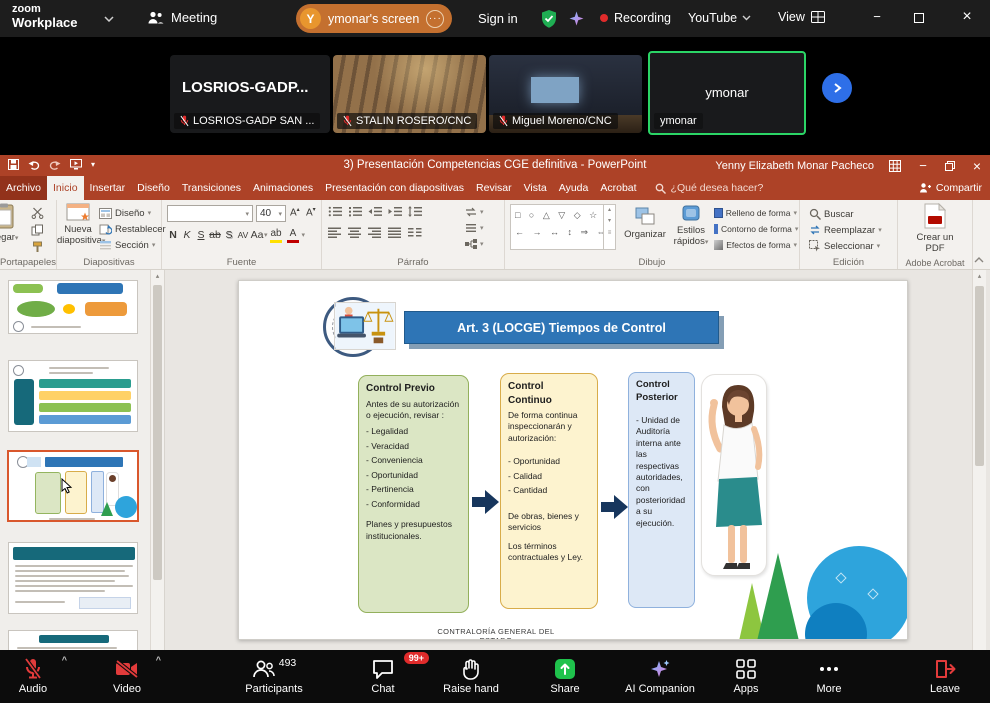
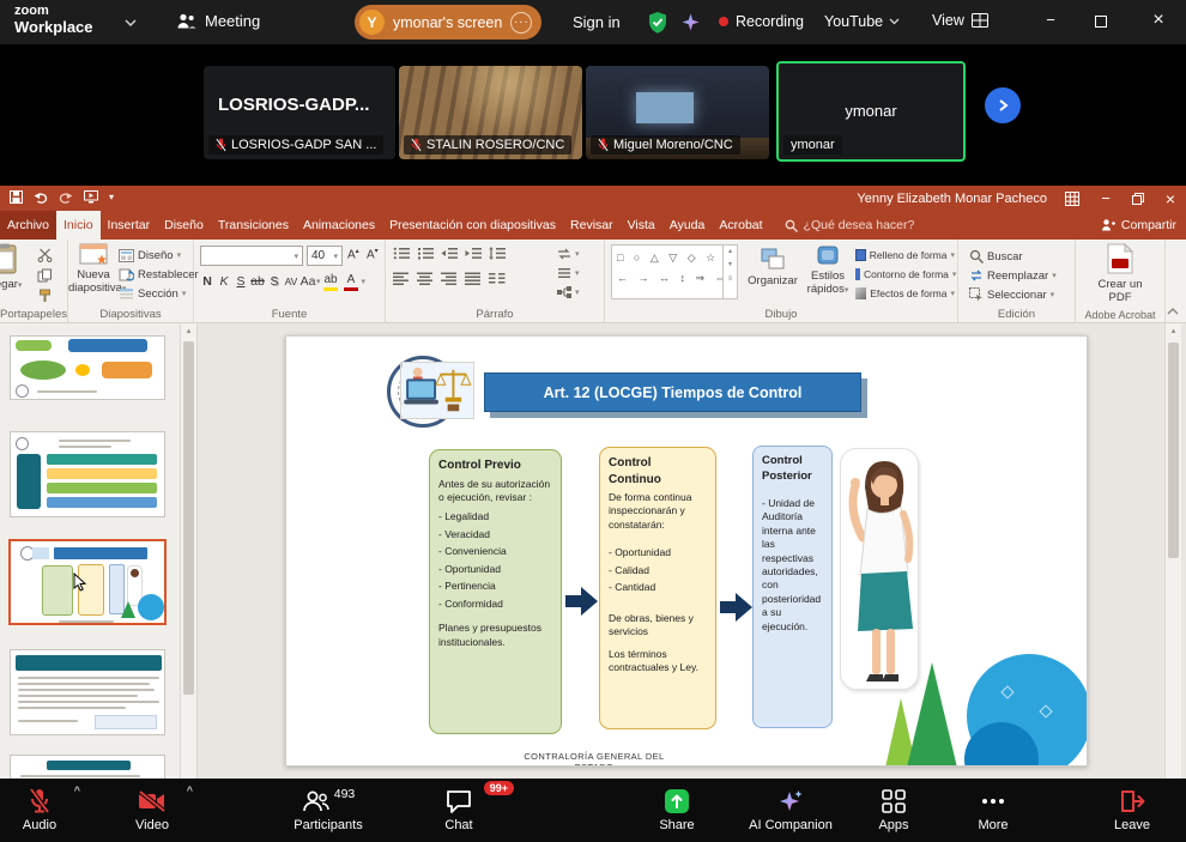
  zoom
  Workplace
  Meeting
  Y
  ymonar's screen
  ···
  Sign in
  Recording
  YouTube
  View
  −
  ×
  LOSRIOS-GADP...
  LOSRIOS-GADP SAN ...
  STALIN ROSERO/CNC
  Miguel Moreno/CNC
  ymonar
  ymonar
  ▾
- 3) Presentación Competencias CGE definitiva - PowerPoint
  Yenny Elizabeth Monar Pacheco
  −
  ×
  Archivo
  Inicio
  Insertar
  Diseño
  Transiciones
  Animaciones
  Presentación con diapositivas
  Revisar
  Vista
  Ayuda
  Acrobat
  ¿Qué desea hacer?
  Compartir
  Portapapeles
  Nueva diapositiva
  Diseño
  Restablecer
  Sección
  Diapositivas
  40
  N
  K
  S
  ab
  S
  AV
  Aa
  ab
  A
  Fuente
  Párrafo
  □ ○ △ ▽ ◇ ☆
  ← → ↔ ↕ ⇒ ⇔
  Organizar
  Estilos rápidos
  Relleno de forma
  Contorno de forma
  Efectos de forma
  Dibujo
  Buscar
  Reemplazar
  Seleccionar
  Edición
  Crear un PDF
  Adobe Acrobat
- Art. 3 (LOCGE) Tiempos de Control
+ Art. 12 (LOCGE) Tiempos de Control
  Control Previo
  Antes de su autorización o ejecución, revisar :
  - Legalidad
  - Veracidad
  - Conveniencia
  - Oportunidad
  - Pertinencia
  - Conformidad
  Planes y presupuestos institucionales.
  Control Continuo
- De forma continua inspeccionarán y autorización:
+ De forma continua inspeccionarán y constatarán:
  - Oportunidad
  - Calidad
  - Cantidad
  De obras, bienes y servicios
  Los términos contractuales y Ley.
  Control Posterior
  - Unidad de Auditoría interna ante las respectivas autoridades, con posterioridad a su ejecución.
  CONTRALORÍA GENERAL DEL
  ^
  Audio
  ^
  Video
  493
  Participants
  99+
  Chat
- Raise hand
  Share
  AI Companion
  Apps
  More
  Leave
